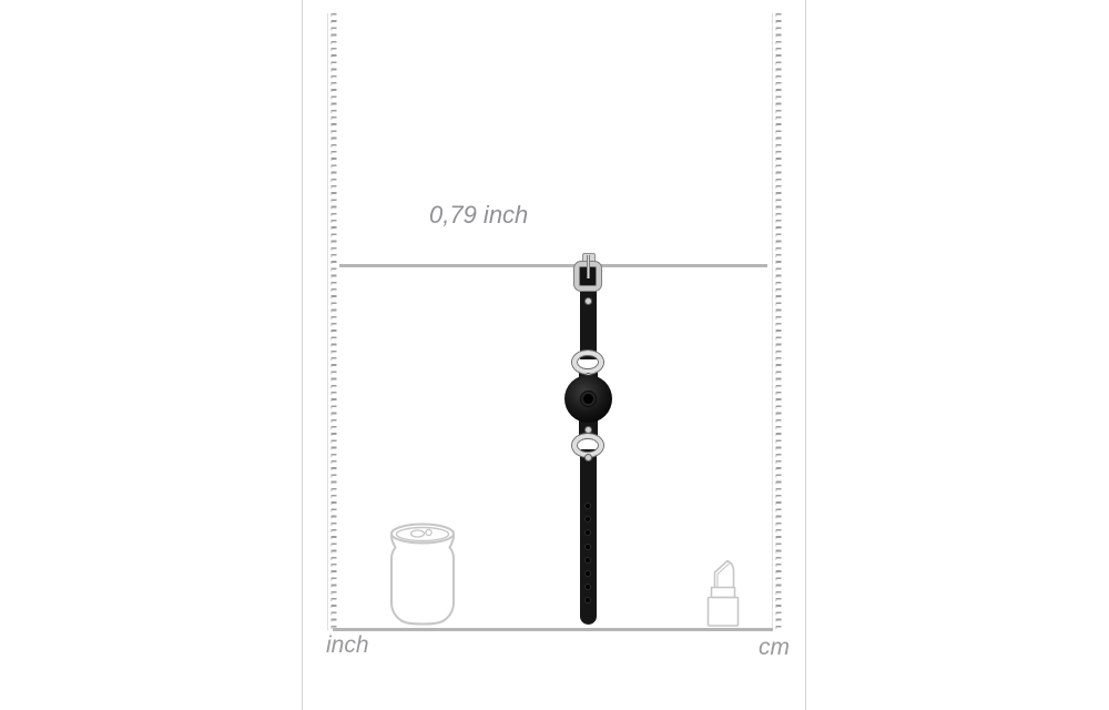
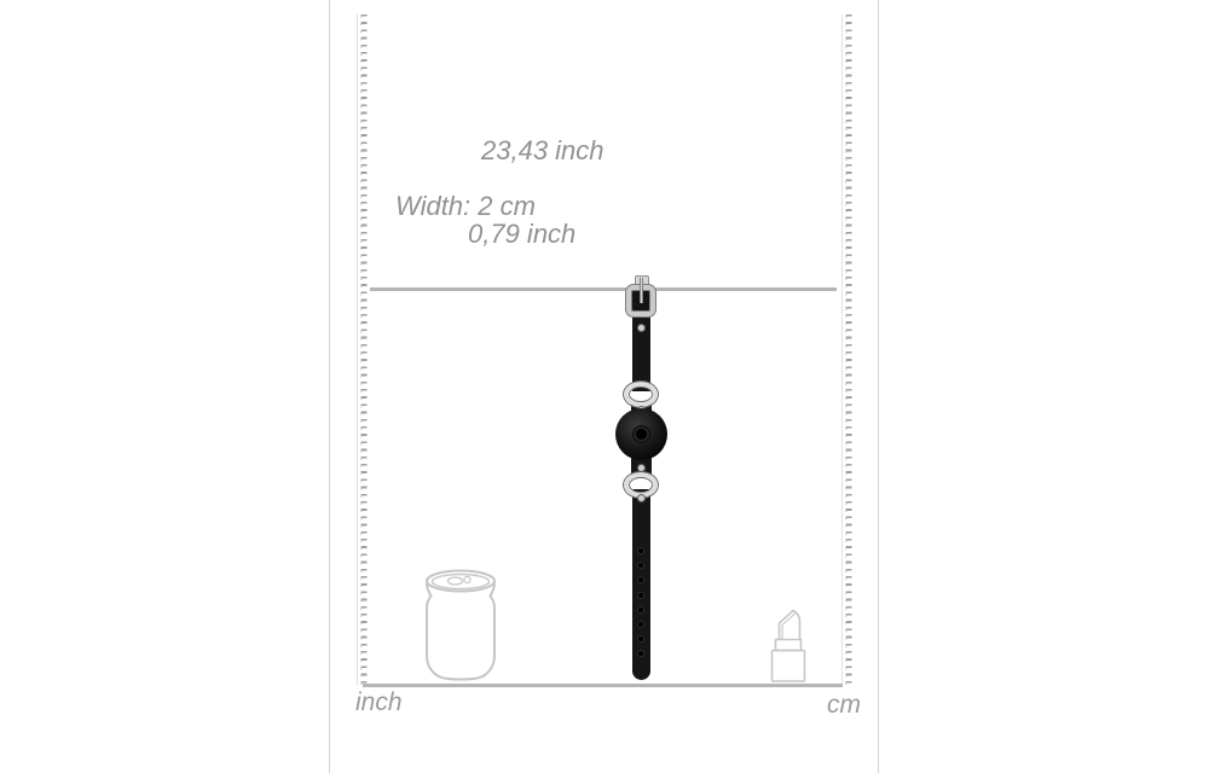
+ 23,43 inch
+ Width: 2 cm
  0,79 inch
  inch
  cm
